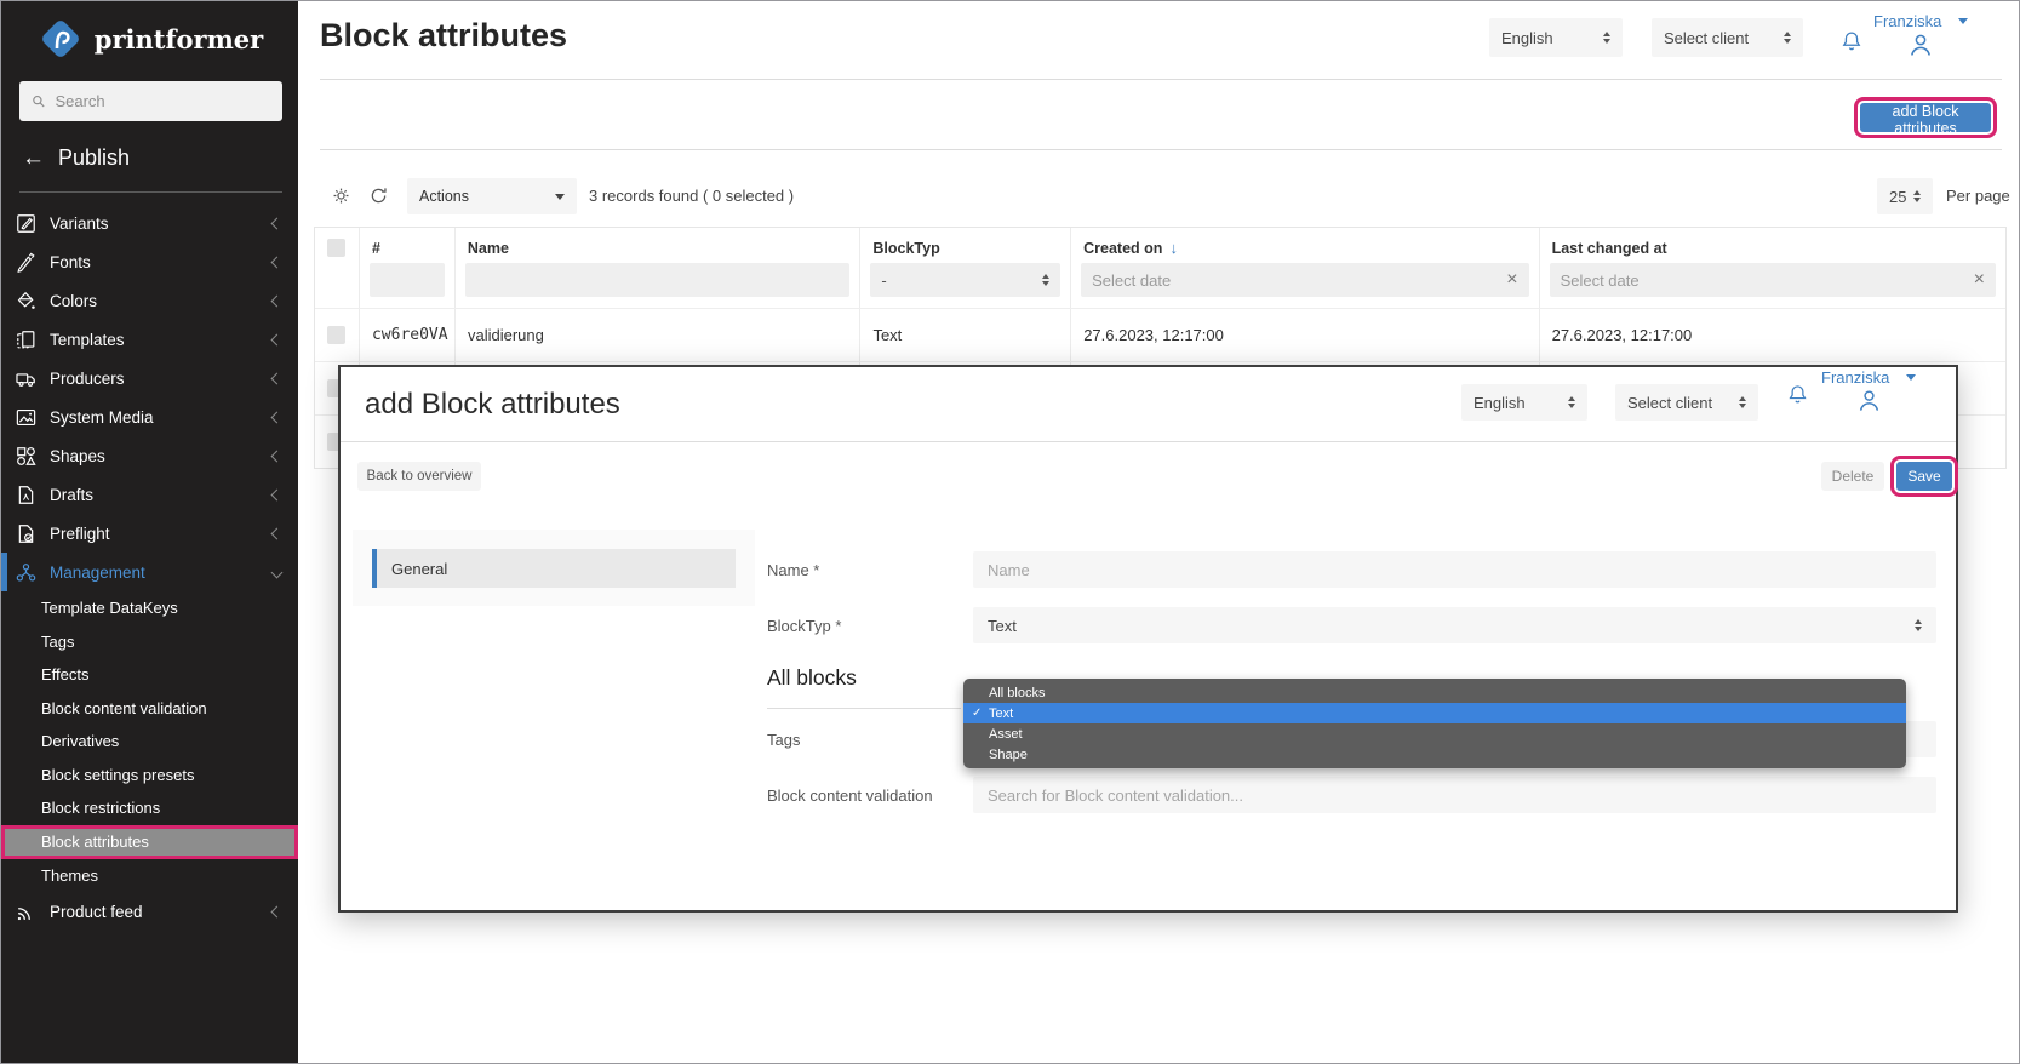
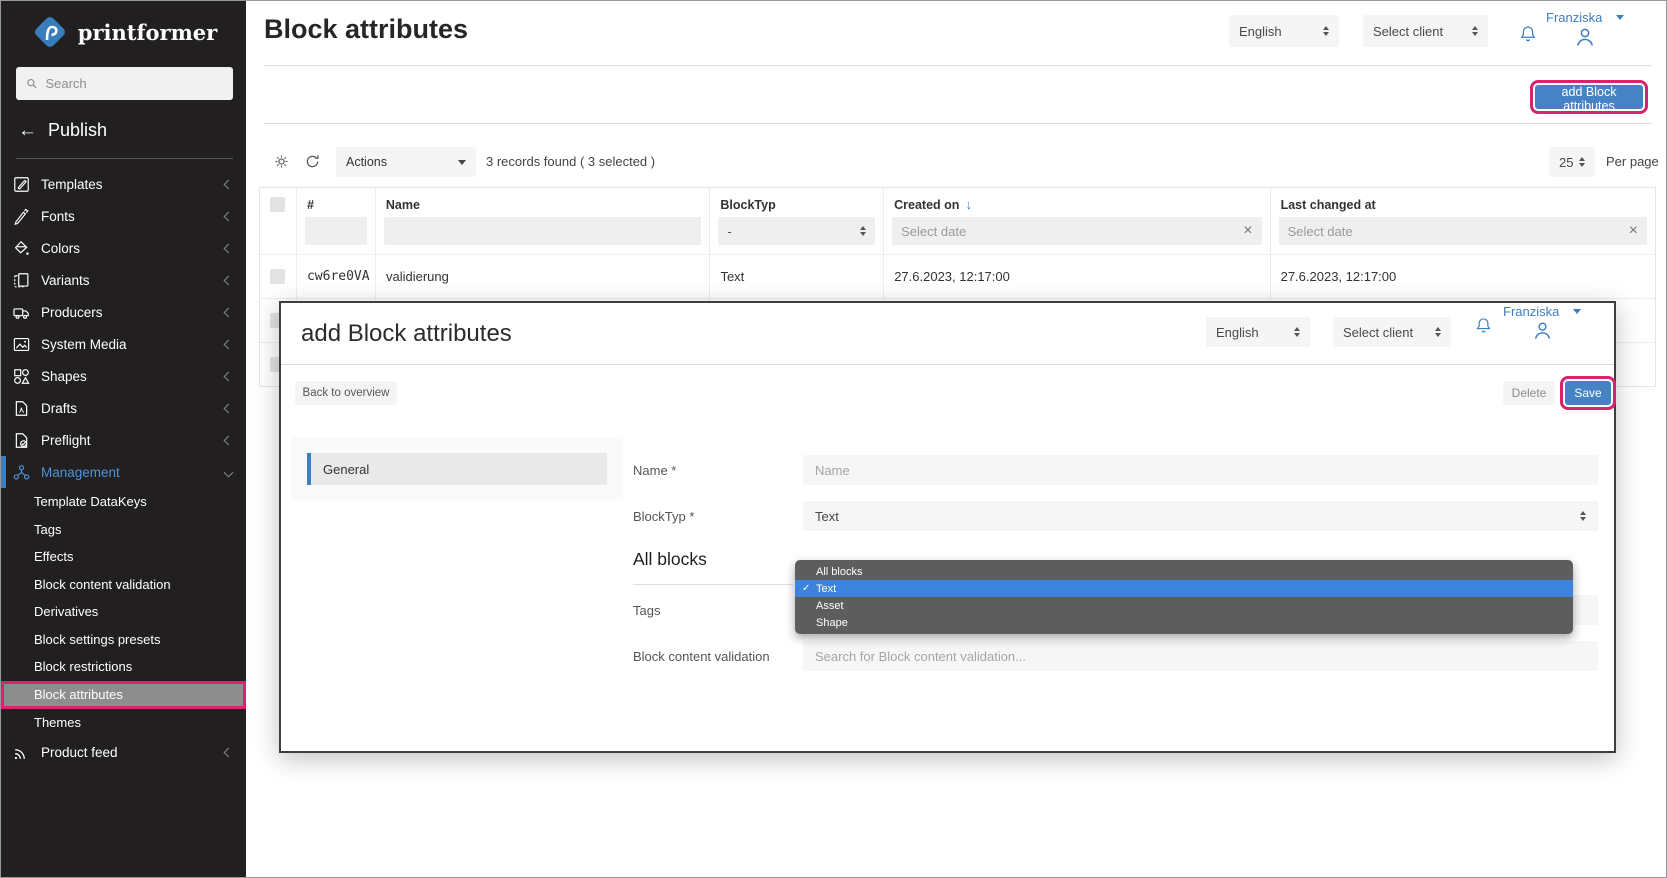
  printformer
  Search
  ←
  Publish
- Variants
+ Templates
  Fonts
  Colors
- Templates
+ Variants
  Producers
  System Media
  Shapes
  Drafts
  Preflight
  Management
  Template DataKeys
  Tags
  Effects
  Block content validation
  Derivatives
  Block settings presets
  Block restrictions
  Block attributes
  Themes
  Product feed
  Block attributes
  English
  Select client
  Franziska
  add Block attributes
  Actions
- 3 records found ( 0 selected )
+ 3 records found ( 3 selected )
  25
  Per page
  #
  Name
  BlockTyp
  Created on
  ↓
  Last changed at
  -
  Select date
  ×
  Select date
  ×
  cw6re0VA
  validierung
  Text
  27.6.2023, 12:17:00
  27.6.2023, 12:17:00
  add Block attributes
  English
  Select client
  Franziska
  Back to overview
  Delete
  Save
  General
  Name *
  Name
  BlockTyp *
  Text
  All blocks
  Tags
  All blocks
  ✓
  Text
  Asset
  Shape
  Block content validation
  Search for Block content validation...
